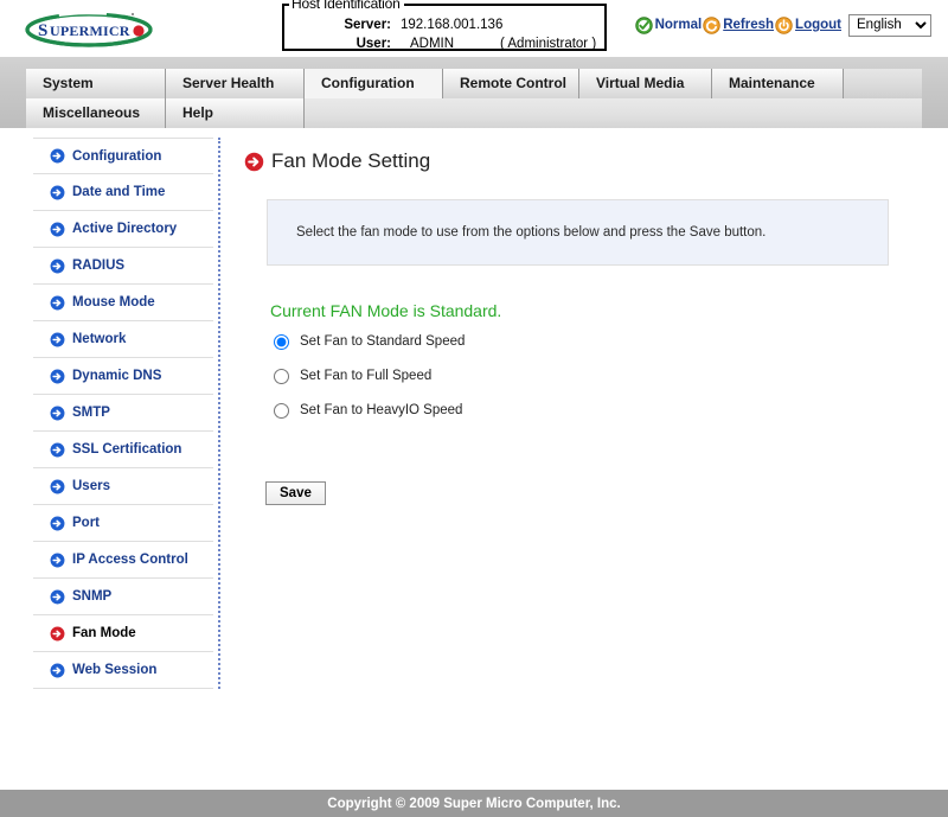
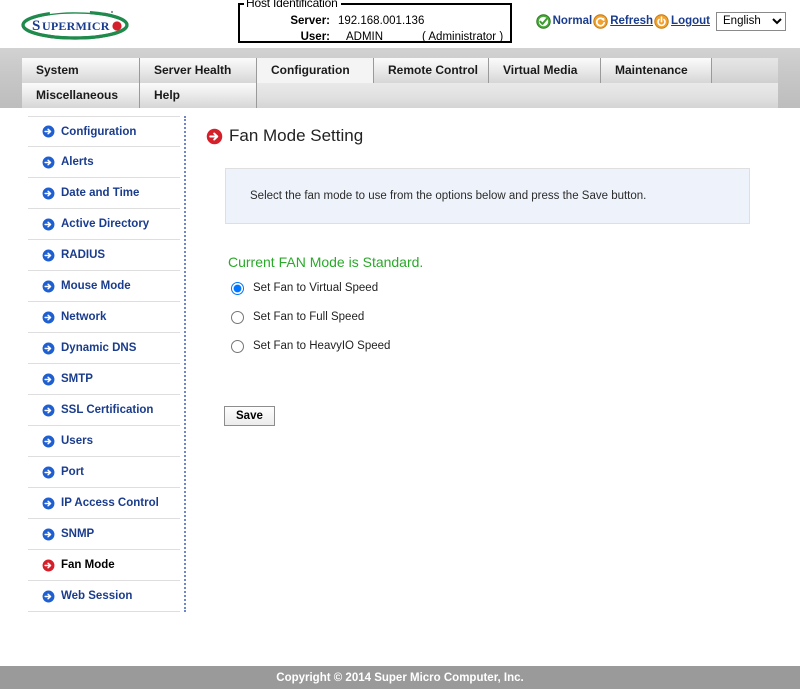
  S
  UPERMICR
  Host Identification
  Server:
  192.168.001.136
  User:
  ADMIN
  ( Administrator )
  Normal
  Refresh
  Logout
  English
  System
  Server Health
  Configuration
  Remote Control
  Virtual Media
  Maintenance
  Miscellaneous
  Help
  Configuration
+ Alerts
  Date and Time
  Active Directory
  RADIUS
  Mouse Mode
  Network
  Dynamic DNS
  SMTP
  SSL Certification
  Users
  Port
  IP Access Control
  SNMP
  Fan Mode
  Web Session
  Fan Mode Setting
  Select the fan mode to use from the options below and press the Save button.
  Current FAN Mode is Standard.
- Set Fan to Standard Speed
+ Set Fan to Virtual Speed
  Set Fan to Full Speed
  Set Fan to HeavyIO Speed
  Save
- Copyright © 2009 Super Micro Computer, Inc.
+ Copyright © 2014 Super Micro Computer, Inc.
